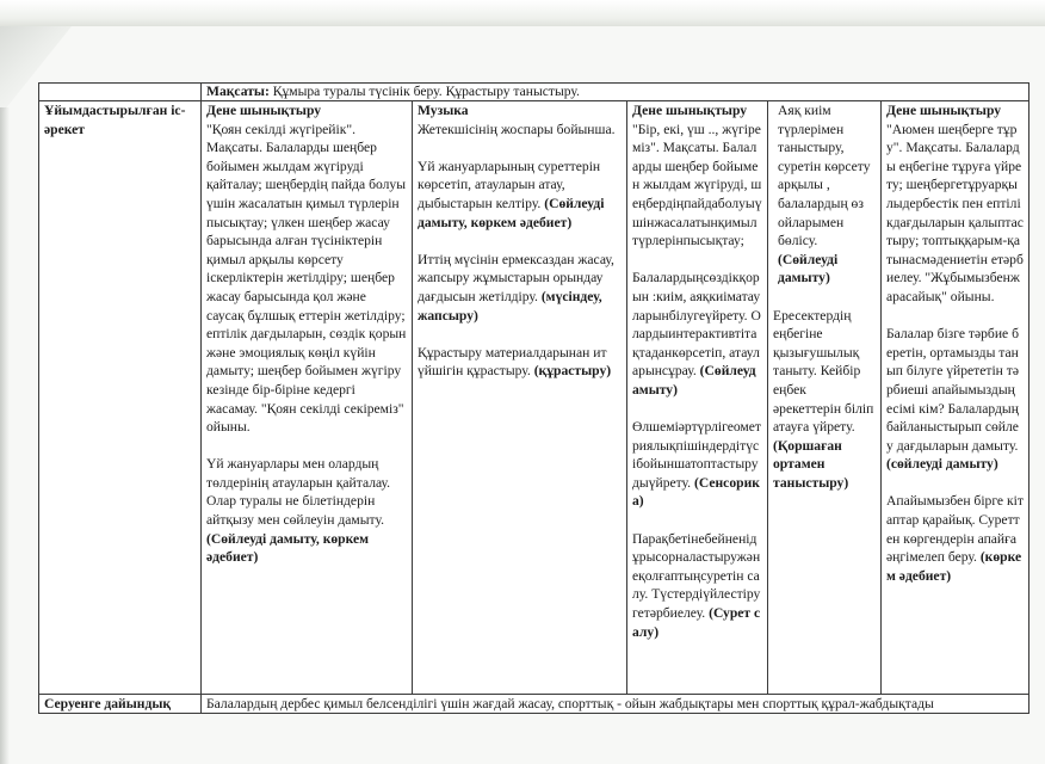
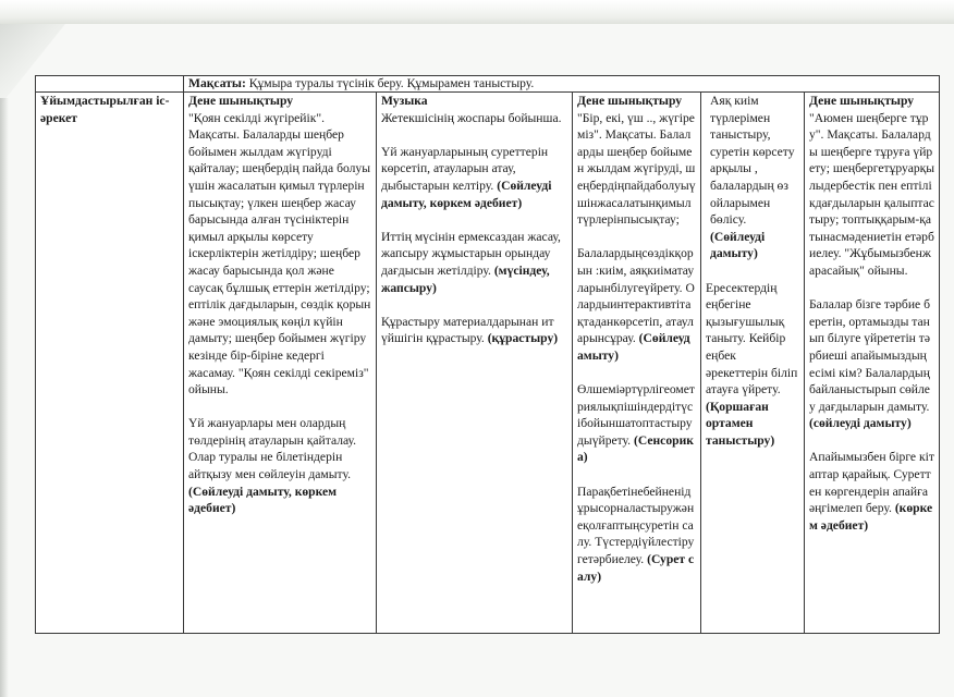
- 	Мақсаты: Құмыра туралы түсінік беру. Құрастыру таныстыру.
+ 	Мақсаты: Құмыра туралы түсінік беру. Құмырамен таныстыру.
- Ұйымдастырылған іс-әрекет	Дене шынықтыру "Қоян секілді жүгірейік". Мақсаты. Балаларды шеңбер бойымен жылдам жүгіруді қайталау; шеңбердің пайда болуы үшін жасалатын қимыл түрлерін пысықтау; үлкен шеңбер жасау барысында алған түсініктерін қимыл арқылы көрсету іскерліктерін жетілдіру; шеңбер жасау барысында қол және саусақ бұлшық еттерін жетілдіру; ептілік дағдыларын, сөздік қорын және эмоциялық көңіл күйін дамыту; шеңбер бойымен жүгіру кезінде бір-біріне кедергі жасамау. "Қоян секілді секіреміз" ойыны. Үй жануарлары мен олардың төлдерінің атауларын қайталау. Олар туралы не білетіндерін айтқызу мен сөйлеуін дамыту. (Сөйлеуді дамыту, көркем әдебиет)	Музыка Жетекшісінің жоспары бойынша. Үй жануарларының суреттерін көрсетіп, атауларын атау, дыбыстарын келтіру. (Сөйлеуді дамыту, көркем әдебиет) Иттің мүсінін ермексаздан жасау, жапсыру жұмыстарын орындау дағдысын жетілдіру. (мүсіндеу, жапсыру) Құрастыру материалдарынан ит үйшігін құрастыру. (құрастыру)	Дене шынықтыру "Бір, екі, үш .., жүгіреміз". Мақсаты. Балаларды шеңбер бойымен жылдам жүгіруді, шеңбердіңпайдаболуыүшінжасалатынқимылтүрлерінпысықтау; Балалардыңсөздікқорын :киім, аяқкиіматауларынбілугеүйрету. Олардыинтерактивтітақтаданкөрсетіп, атауларынсұрау. (Сөйлеудамыту) Өлшеміәртүрлігеометриялықпішіндердітүсібойыншатоптастырудыүйрету. (Сенсорика) Парақбетінебейненідұрысорналастыружәнеқолғаптыңсуретін салу. Түстердіүйлестіругетәрбиелеу. (Сурет салу)	Аяқ киім түрлерімен таныстыру, суретін көрсету арқылы , балалардың өз ойларымен бөлісу. (Сөйлеуді дамыту) Ересектердің еңбегіне қызығушылық таныту. Кейбір еңбек әрекеттерін біліп атауға үйрету.(Қоршаған ортамен таныстыру)	Дене шынықтыру "Аюмен шеңберге тұру". Мақсаты. Балаларды еңбегіне тұруға үйрету; шеңбергетұруарқылыдербестік пен ептілікдағдыларын қалыптастыру; топтыққарым-қатынасмәдениетін етәрбиелеу. "Жұбымызбенжарасайық" ойыны. Балалар бізге тәрбие беретін, ортамызды танып білуге үйрететін тәрбиеші апайымыздың есімі кім? Балалардың байланыстырып сөйлеу дағдыларын дамыту. (сөйлеуді дамыту) Апайымызбен бірге кітаптар қарайық. Суреттен көргендерін апайға әңгімелеп беру. (көркем әдебиет)
+ Ұйымдастырылған іс-әрекет	Дене шынықтыру "Қоян секілді жүгірейік". Мақсаты. Балаларды шеңбер бойымен жылдам жүгіруді қайталау; шеңбердің пайда болуы үшін жасалатын қимыл түрлерін пысықтау; үлкен шеңбер жасау барысында алған түсініктерін қимыл арқылы көрсету іскерліктерін жетілдіру; шеңбер жасау барысында қол және саусақ бұлшық еттерін жетілдіру; ептілік дағдыларын, сөздік қорын және эмоциялық көңіл күйін дамыту; шеңбер бойымен жүгіру кезінде бір-біріне кедергі жасамау. "Қоян секілді секіреміз" ойыны. Үй жануарлары мен олардың төлдерінің атауларын қайталау. Олар туралы не білетіндерін айтқызу мен сөйлеуін дамыту. (Сөйлеуді дамыту, көркем әдебиет)	Музыка Жетекшісінің жоспары бойынша. Үй жануарларының суреттерін көрсетіп, атауларын атау, дыбыстарын келтіру. (Сөйлеуді дамыту, көркем әдебиет) Иттің мүсінін ермексаздан жасау, жапсыру жұмыстарын орындау дағдысын жетілдіру. (мүсіндеу, жапсыру) Құрастыру материалдарынан ит үйшігін құрастыру. (құрастыру)	Дене шынықтыру "Бір, екі, үш .., жүгіреміз". Мақсаты. Балаларды шеңбер бойымен жылдам жүгіруді, шеңбердіңпайдаболуыүшінжасалатынқимылтүрлерінпысықтау; Балалардыңсөздікқорын :киім, аяқкиіматауларынбілугеүйрету. Олардыинтерактивтітақтаданкөрсетіп, атауларынсұрау. (Сөйлеудамыту) Өлшеміәртүрлігеометриялықпішіндердітүсібойыншатоптастырудыүйрету. (Сенсорика) Парақбетінебейненідұрысорналастыружәнеқолғаптыңсуретін салу. Түстердіүйлестіругетәрбиелеу. (Сурет салу)	Аяқ киім түрлерімен таныстыру, суретін көрсету арқылы , балалардың өз ойларымен бөлісу. (Сөйлеуді дамыту) Ересектердің еңбегіне қызығушылық таныту. Кейбір еңбек әрекеттерін біліп атауға үйрету.(Қоршаған ортамен таныстыру)	Дене шынықтыру "Аюмен шеңберге тұру". Мақсаты. Балаларды шеңберге тұруға үйрету; шеңбергетұруарқылыдербестік пен ептілікдағдыларын қалыптастыру; топтыққарым-қатынасмәдениетін етәрбиелеу. "Жұбымызбенжарасайық" ойыны. Балалар бізге тәрбие беретін, ортамызды танып білуге үйрететін тәрбиеші апайымыздың есімі кім? Балалардың байланыстырып сөйлеу дағдыларын дамыту. (сөйлеуді дамыту) Апайымызбен бірге кітаптар қарайық. Суреттен көргендерін апайға әңгімелеп беру. (көркем әдебиет)
- Серуенге дайындық	Балалардың дербес қимыл белсенділігі үшін жағдай жасау, спорттық - ойын жабдықтары мен спорттық құрал-жабдықтады
